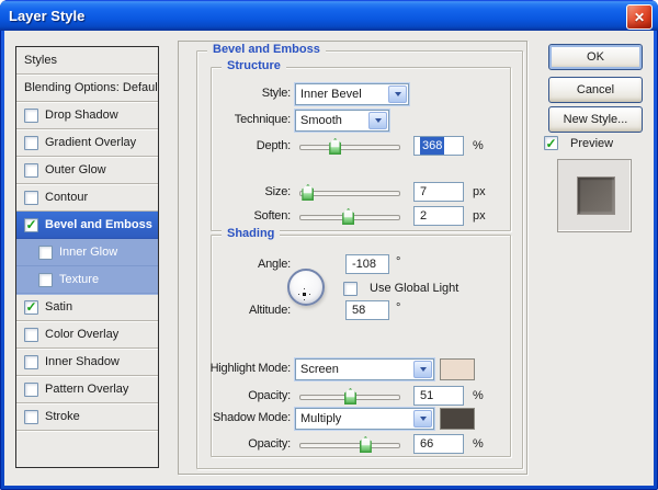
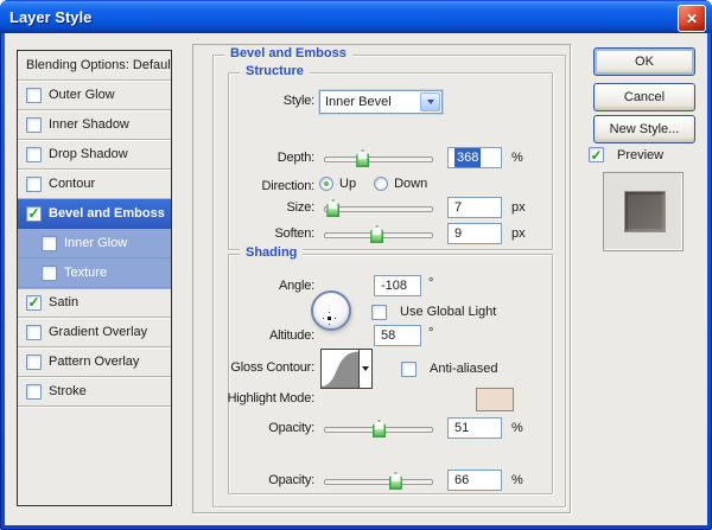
  Layer Style
  ✕
- Styles
  Blending Options: Defaul
- Drop Shadow
+ Outer Glow
- Gradient Overlay
+ Inner Shadow
- Outer Glow
+ Drop Shadow
  Contour
  ✓
  Bevel and Emboss
  Inner Glow
  Texture
  ✓
  Satin
- Color Overlay
- Inner Shadow
+ Gradient Overlay
  Pattern Overlay
  Stroke
  Bevel and Emboss
  Structure
  Style:
  Inner Bevel
- Technique:
- Smooth
  Depth:
  368
  %
+ Direction:
+ Up
+ Down
  Size:
  7
  px
  Soften:
- 2
+ 9
  px
  Shading
  Angle:
  -108
  °
  Use Global Light
  Altitude:
  58
  °
+ Gloss Contour:
+ Anti-aliased
  Highlight Mode:
- Screen
  Opacity:
  51
  %
- Shadow Mode:
- Multiply
  Opacity:
  66
  %
  OK
  Cancel
  New Style...
  ✓
  Preview
